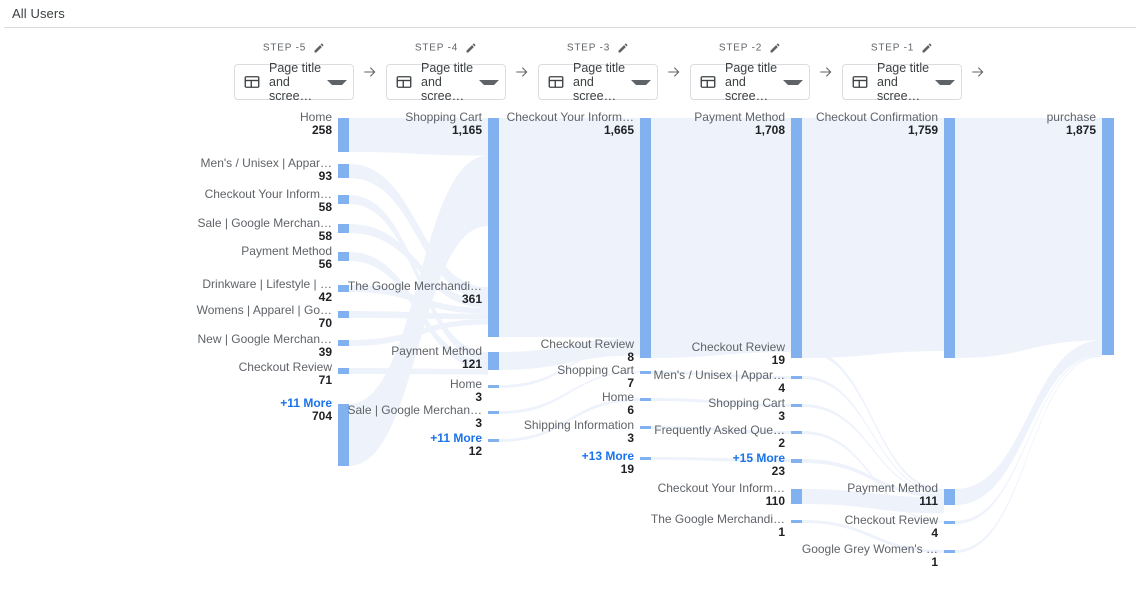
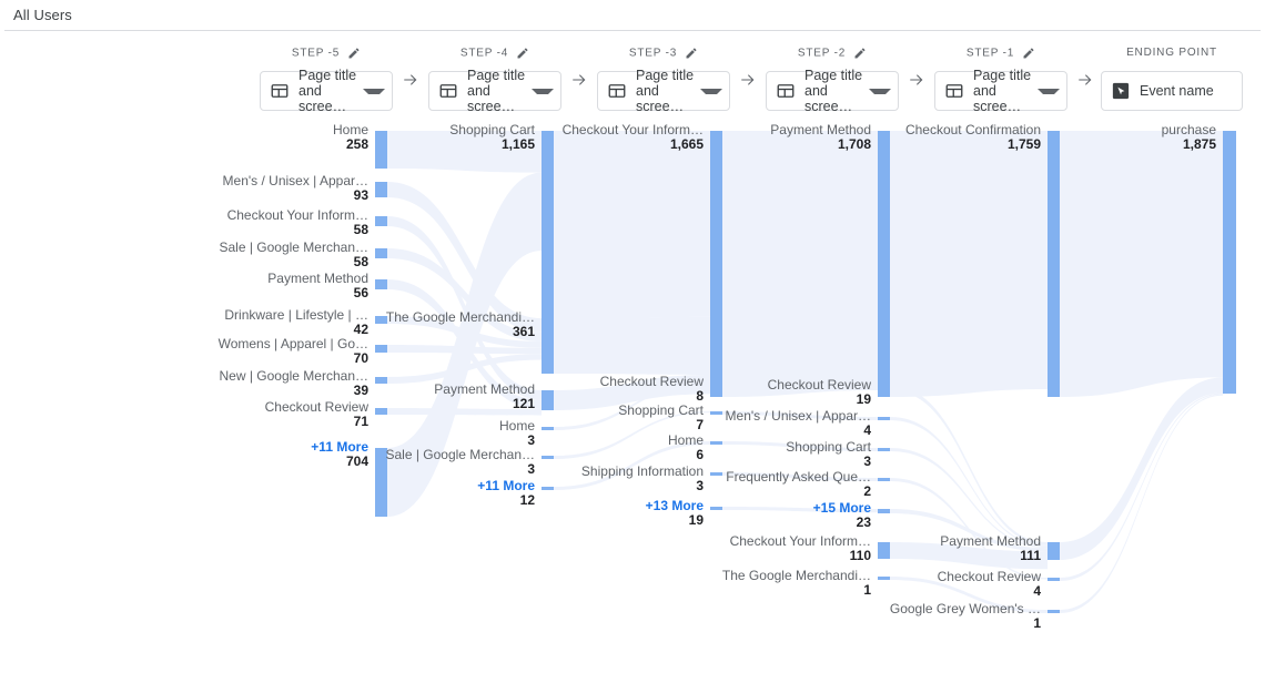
  All Users
  STEP -5
  Page title
  and scree…
  STEP -4
  Page title
  and scree…
  STEP -3
  Page title
  and scree…
  STEP -2
  Page title
  and scree…
  STEP -1
  Page title
  and scree…
+ ENDING POINT
+ Event name
  Home
  258
  Men's / Unisex | Appar…
  93
  Checkout Your Inform…
  58
  Sale | Google Merchan…
  58
  Payment Method
  56
  Drinkware | Lifestyle | …
  42
  Womens | Apparel | Go…
  70
  New | Google Merchan…
  39
  Checkout Review
  71
  +11 More
  704
  Shopping Cart
  1,165
  The Google Merchandi…
  361
  Payment Method
  121
  Home
  3
  Sale | Google Merchan…
  3
  +11 More
  12
  Checkout Your Inform…
  1,665
  Checkout Review
  8
  Shopping Cart
  7
  Home
  6
  Shipping Information
  3
  +13 More
  19
  Payment Method
  1,708
  Checkout Review
  19
  Men's / Unisex | Appar…
  4
  Shopping Cart
  3
  Frequently Asked Que…
  2
  +15 More
  23
  Checkout Your Inform…
  110
  The Google Merchandi…
  1
  Checkout Confirmation
  1,759
  Payment Method
  111
  Checkout Review
  4
  Google Grey Women's …
  1
  purchase
  1,875
